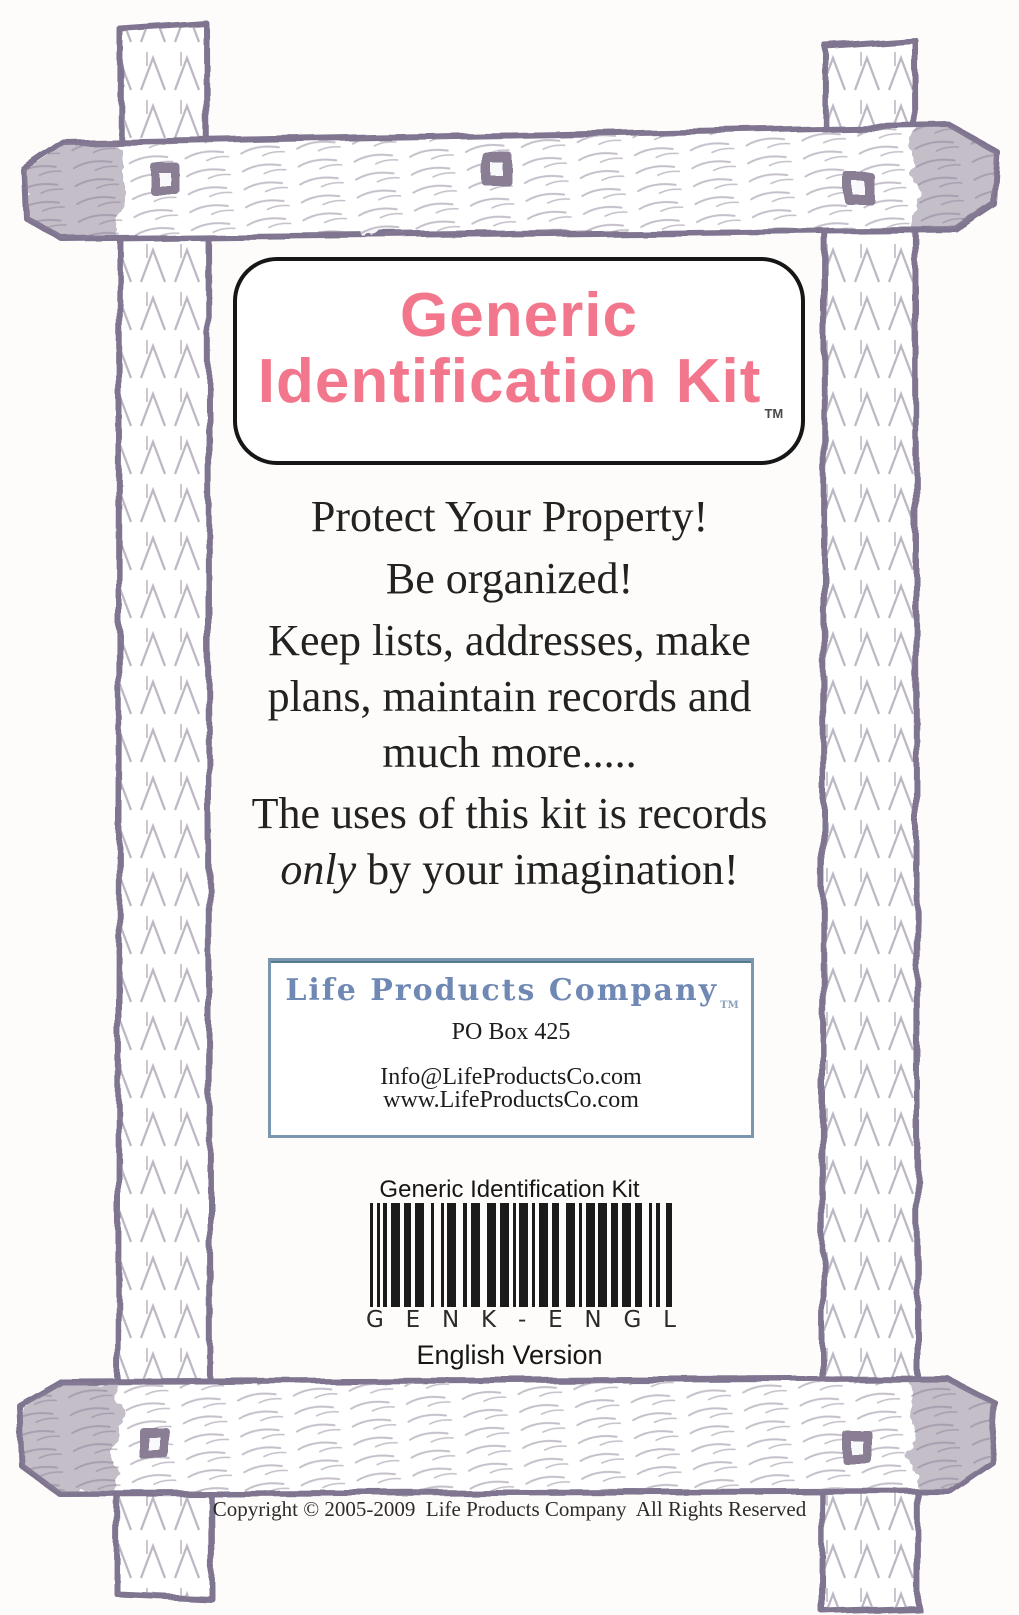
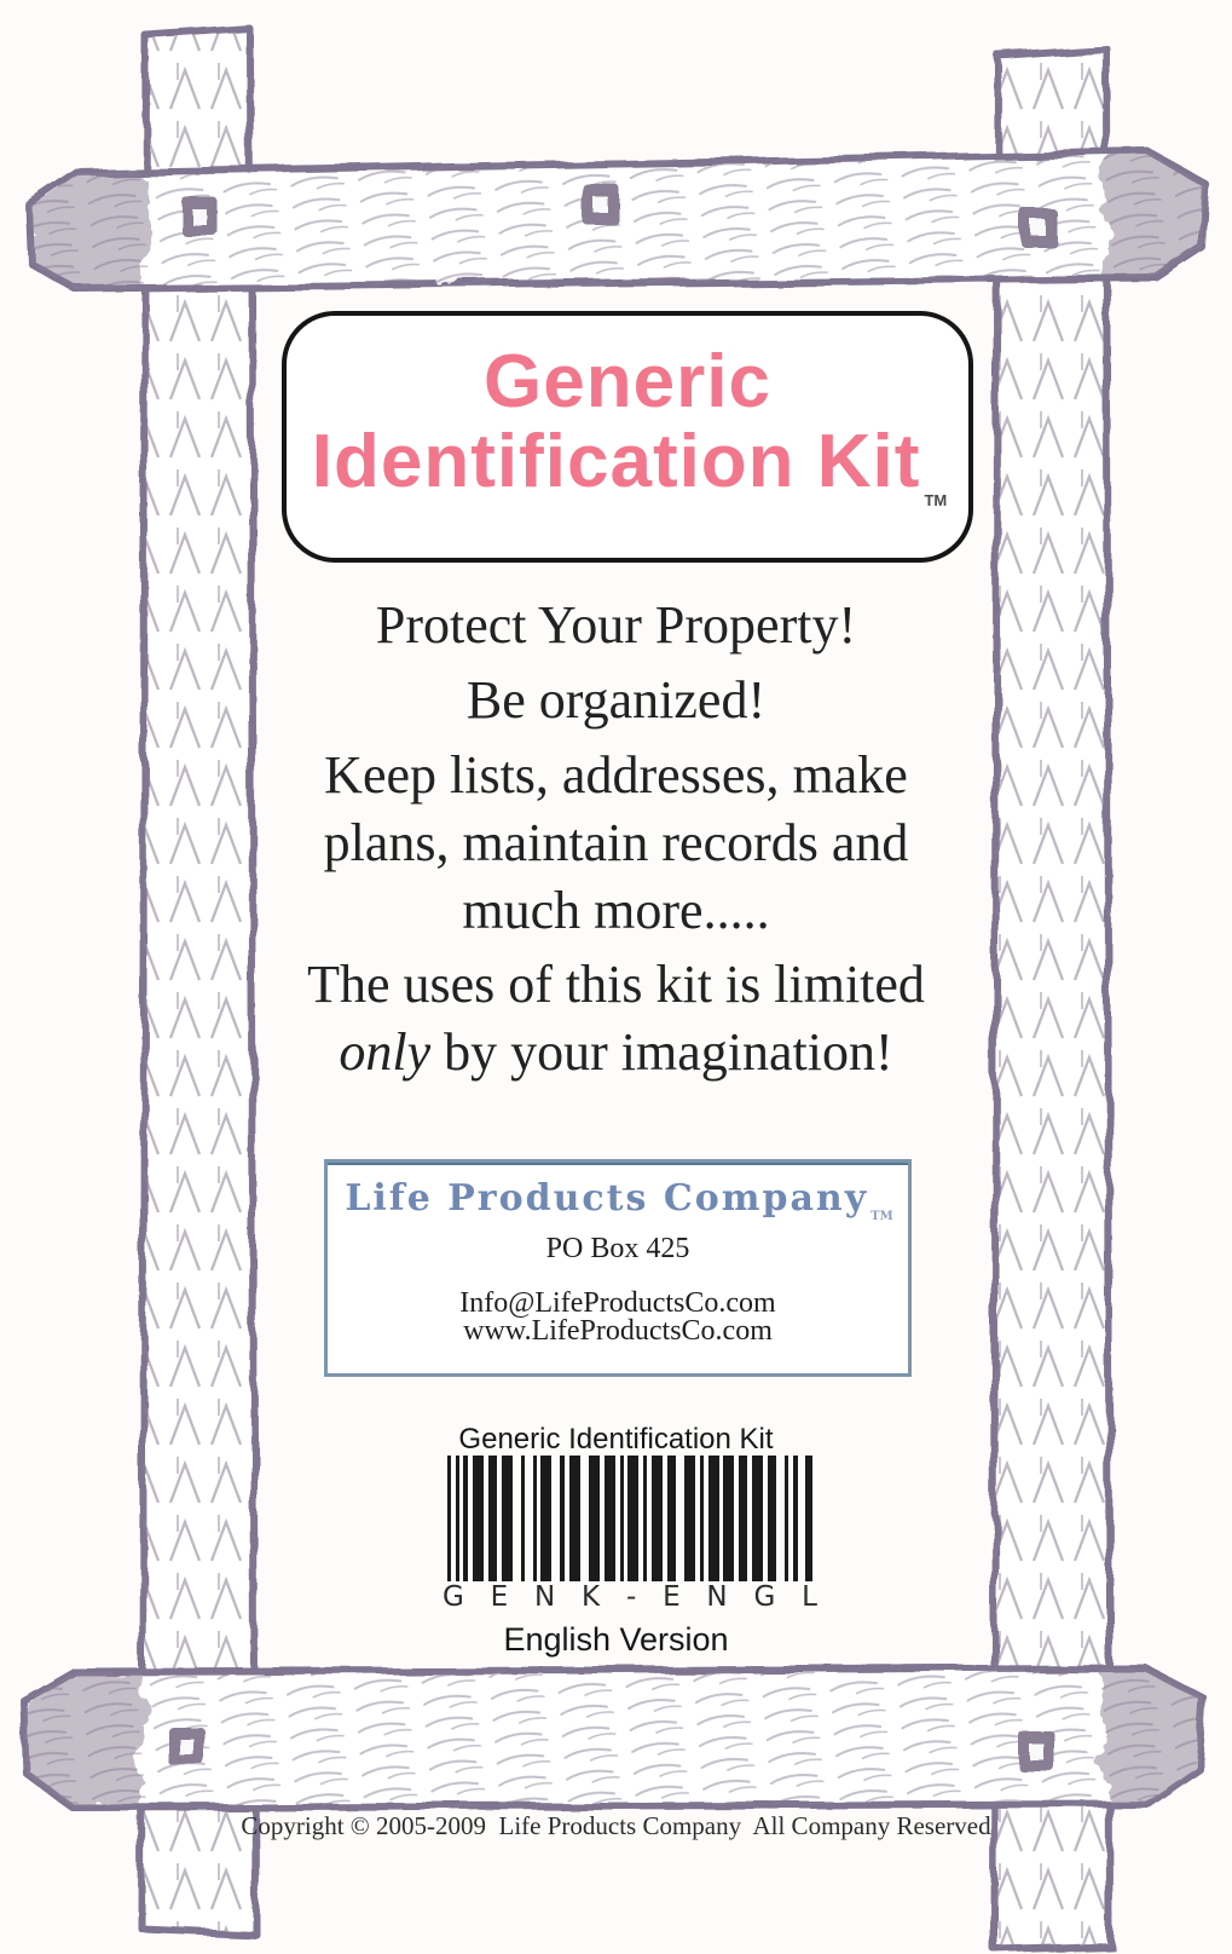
  Generic
  Identification Kit TM
  Protect Your Property!
  Be organized!
  Keep lists, addresses, make
  plans, maintain records and
  much more.....
- The uses of this kit is records
+ The uses of this kit is limited
  only by your imagination!
  Life Products Company TM
  PO Box 425
  Info@LifeProductsCo.com
  www.LifeProductsCo.com
  Generic Identification Kit
  G
  E
  N
  K
  -
  E
  N
  G
  L
  English Version
- Copyright © 2005-2009 Life Products Company All Rights Reserved
+ Copyright © 2005-2009 Life Products Company All Company Reserved
